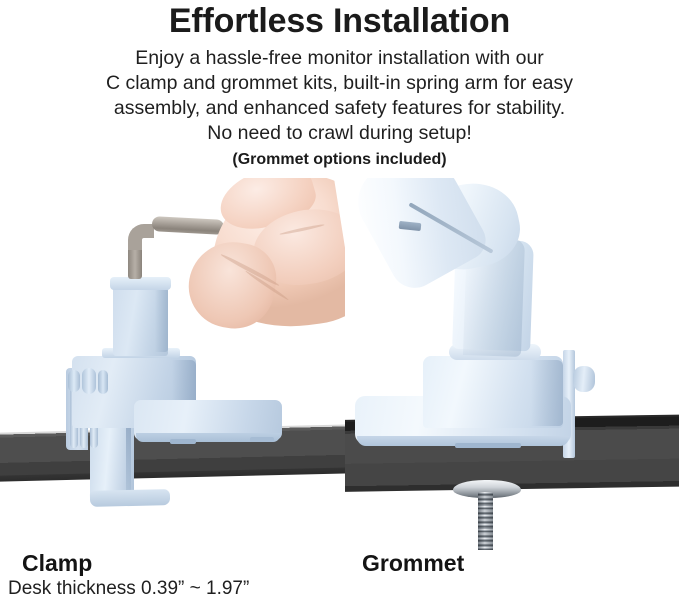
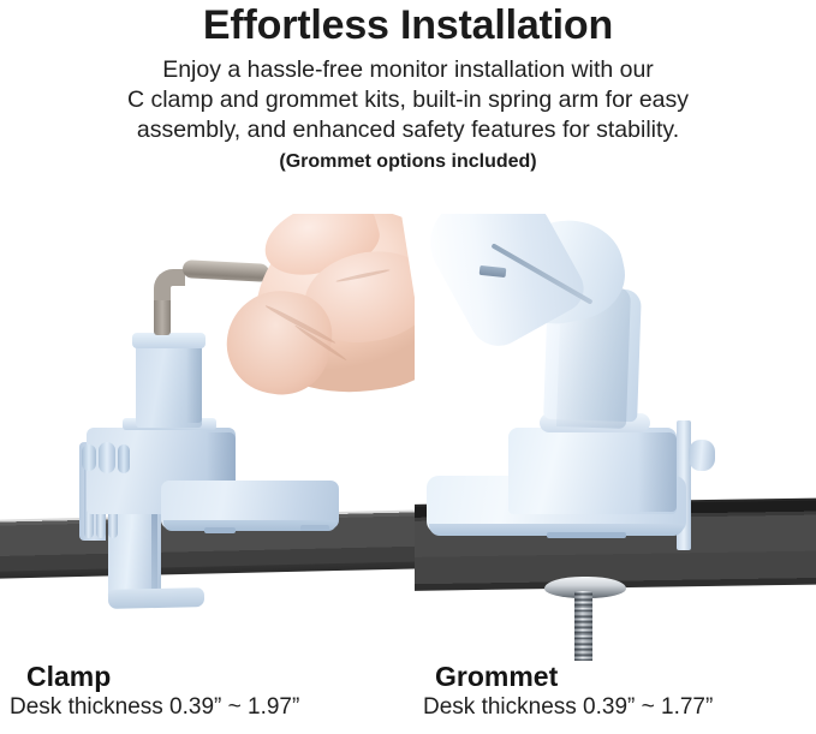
  Effortless Installation
  Enjoy a hassle-free monitor installation with our
  C clamp and grommet kits, built-in spring arm for easy
  assembly, and enhanced safety features for stability.
- No need to crawl during setup!
  (Grommet options included)
  Clamp
  Desk thickness 0.39” ~ 1.97”
  Grommet
+ Desk thickness 0.39” ~ 1.77”
